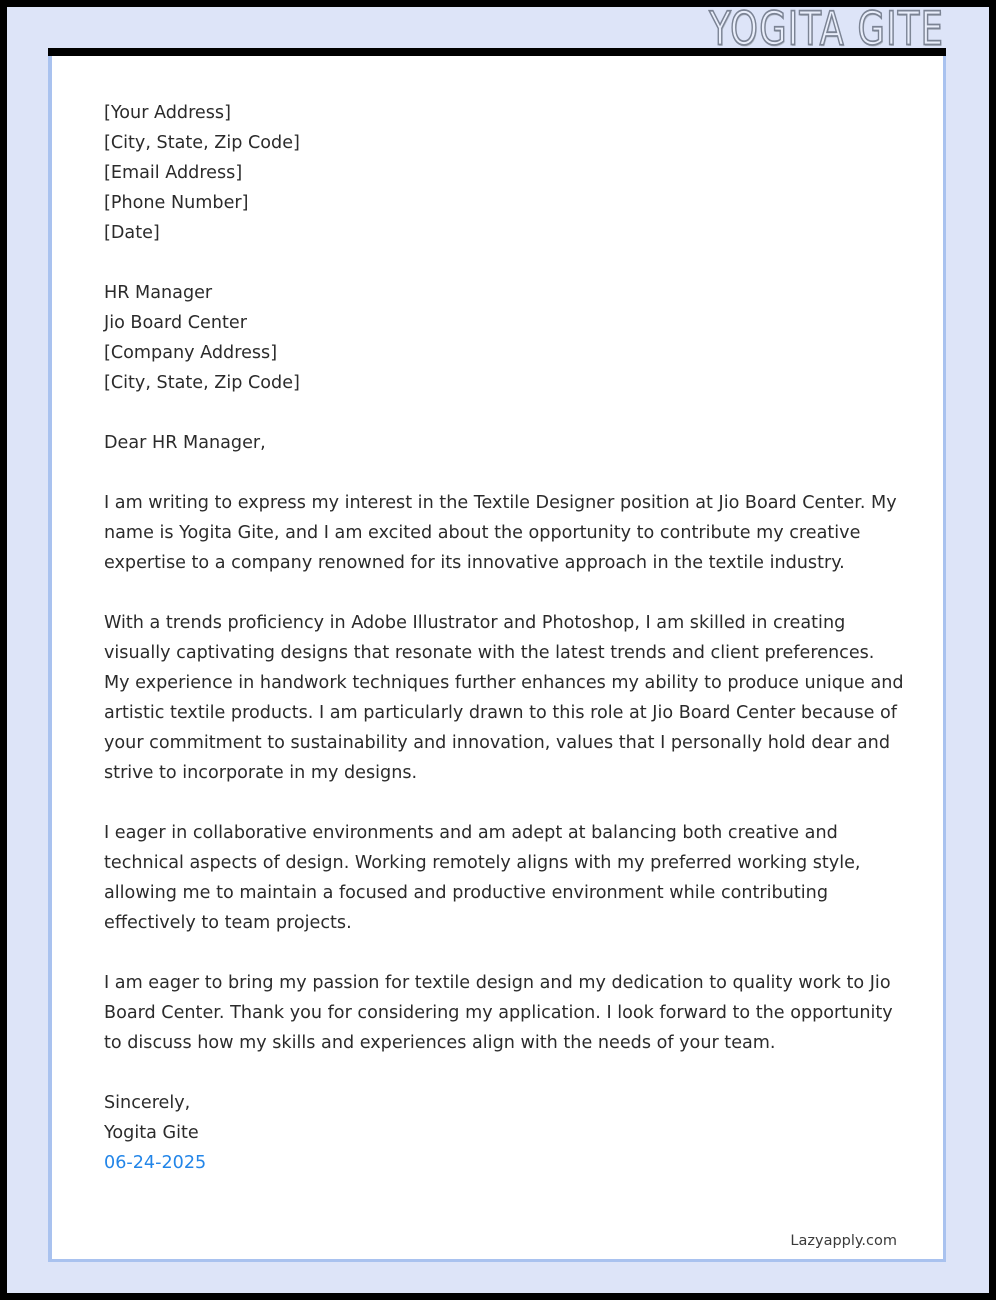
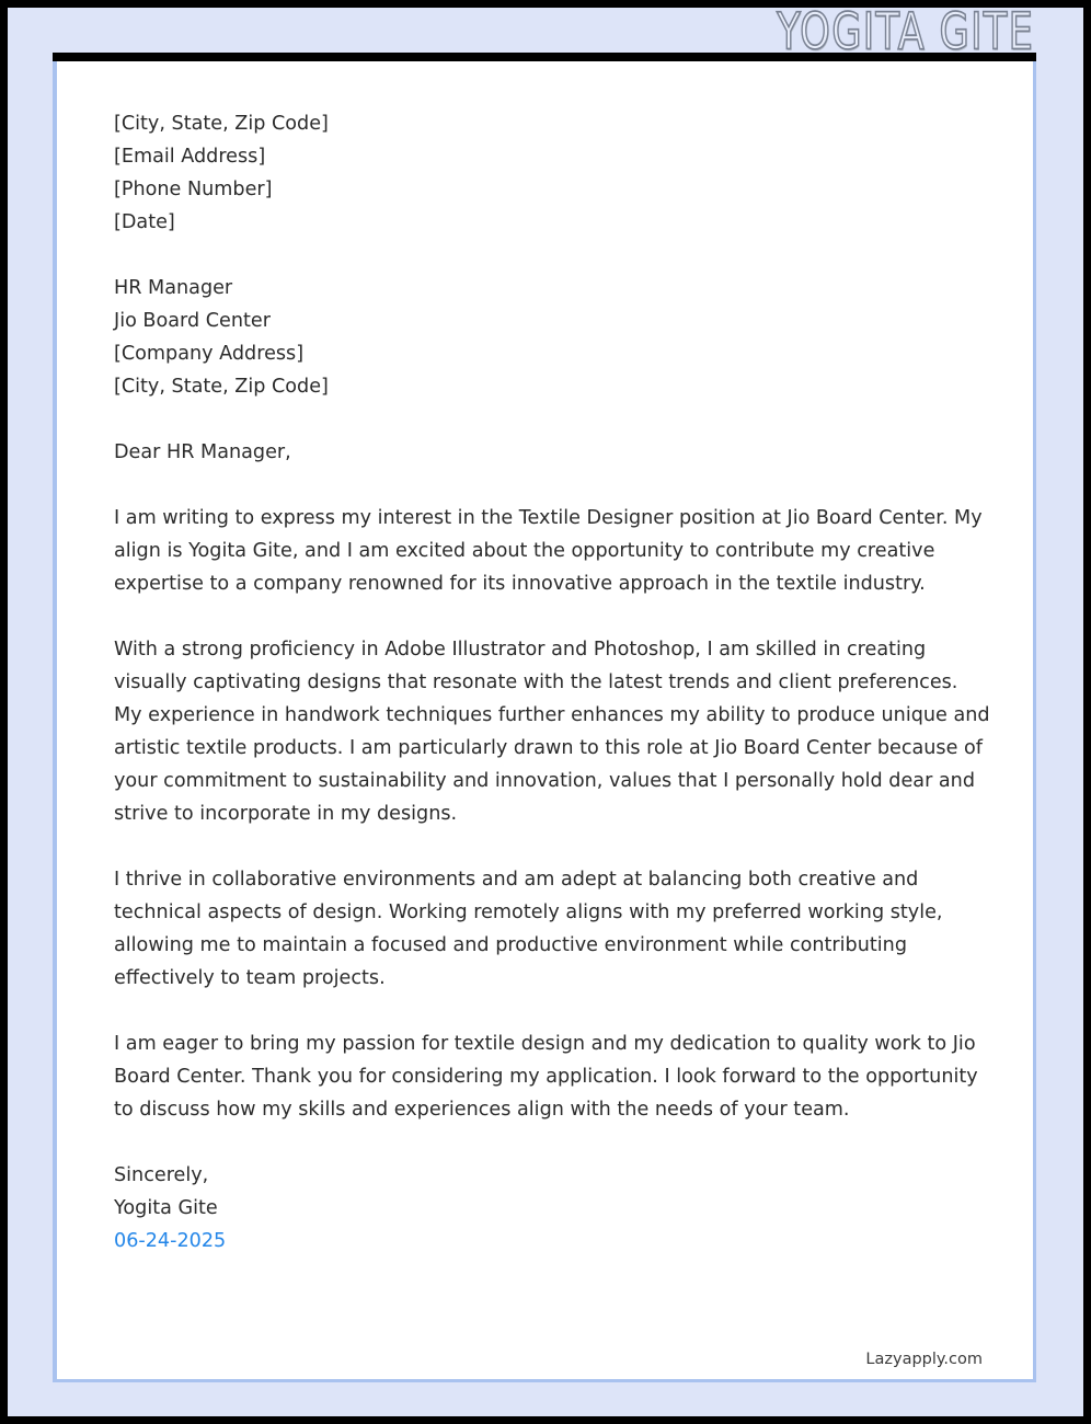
  YOGITA GITE
- [Your Address]
  [City, State, Zip Code]
  [Email Address]
  [Phone Number]
  [Date]
  HR Manager
  Jio Board Center
  [Company Address]
  [City, State, Zip Code]
  Dear HR Manager,
- I am writing to express my interest in the Textile Designer position at Jio Board Center. My name is Yogita Gite, and I am excited about the opportunity to contribute my creative expertise to a company renowned for its innovative approach in the textile industry.
+ I am writing to express my interest in the Textile Designer position at Jio Board Center. My align is Yogita Gite, and I am excited about the opportunity to contribute my creative expertise to a company renowned for its innovative approach in the textile industry.
- With a trends proficiency in Adobe Illustrator and Photoshop, I am skilled in creating visually captivating designs that resonate with the latest trends and client preferences. My experience in handwork techniques further enhances my ability to produce unique and artistic textile products. I am particularly drawn to this role at Jio Board Center because of your commitment to sustainability and innovation, values that I personally hold dear and strive to incorporate in my designs.
+ With a strong proficiency in Adobe Illustrator and Photoshop, I am skilled in creating visually captivating designs that resonate with the latest trends and client preferences. My experience in handwork techniques further enhances my ability to produce unique and artistic textile products. I am particularly drawn to this role at Jio Board Center because of your commitment to sustainability and innovation, values that I personally hold dear and strive to incorporate in my designs.
- I eager in collaborative environments and am adept at balancing both creative and technical aspects of design. Working remotely aligns with my preferred working style, allowing me to maintain a focused and productive environment while contributing effectively to team projects.
+ I thrive in collaborative environments and am adept at balancing both creative and technical aspects of design. Working remotely aligns with my preferred working style, allowing me to maintain a focused and productive environment while contributing effectively to team projects.
  I am eager to bring my passion for textile design and my dedication to quality work to Jio Board Center. Thank you for considering my application. I look forward to the opportunity to discuss how my skills and experiences align with the needs of your team.
  Sincerely,
  Yogita Gite
  06-24-2025
  Lazyapply.com
